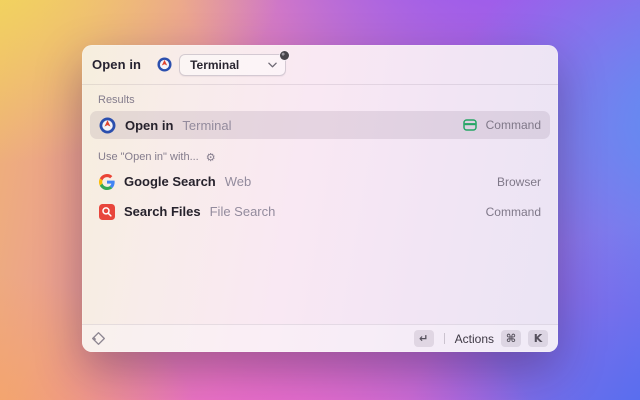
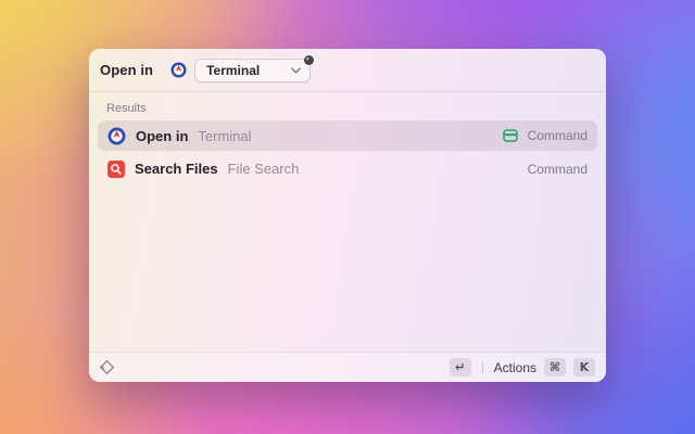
  Open in
  Terminal
  Results
  Open in
  Terminal
  Command
- Use "Open in" with...
- ⚙
- Google Search
- Web
- Browser
  Search Files
  File Search
  Command
  ↵
  Actions
  ⌘
  K
